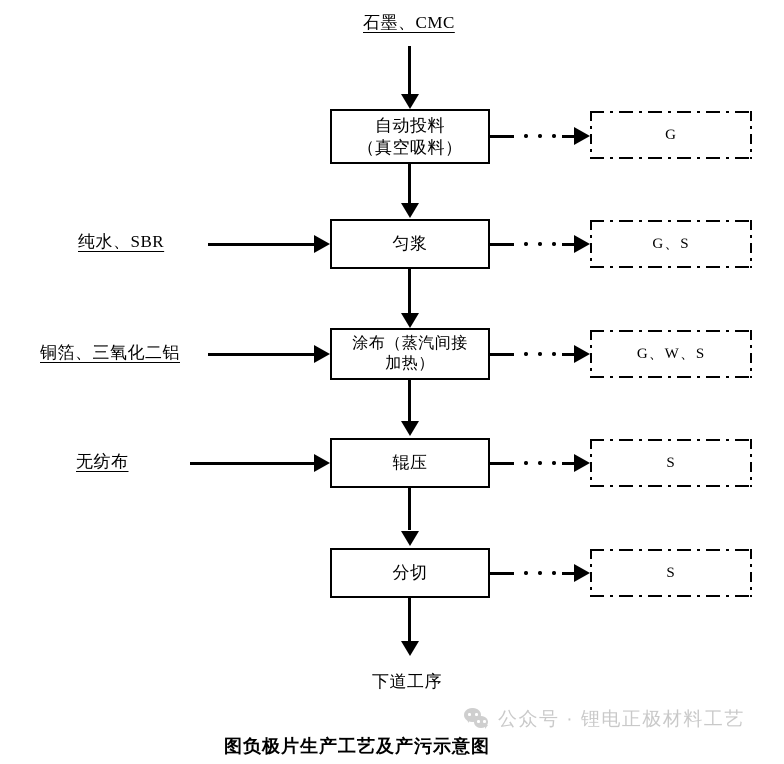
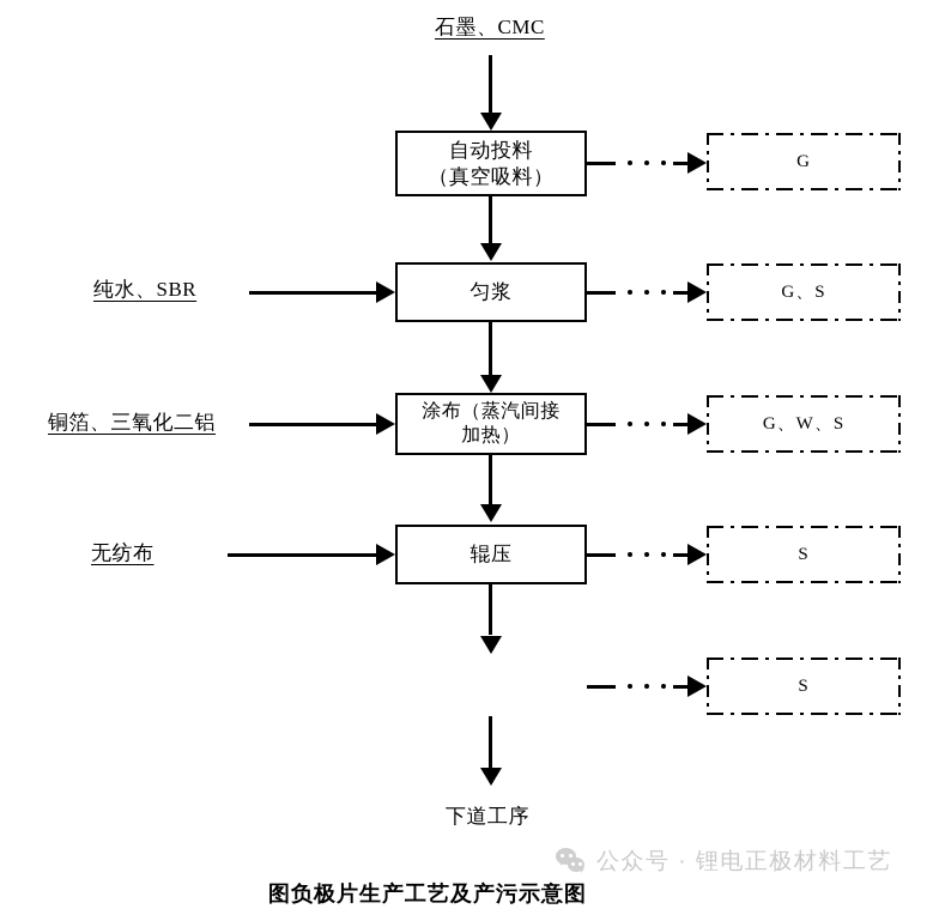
  石墨、CMC
  自动投料
  （真空吸料）
  G
  纯水、SBR
  匀浆
  G、S
  铜箔、三氧化二铝
  涂布（蒸汽间接
  加热）
  G、W、S
  无纺布
  辊压
  S
- 分切
  S
  下道工序
  图负极片生产工艺及产污示意图
  公众号 · 锂电正极材料工艺
